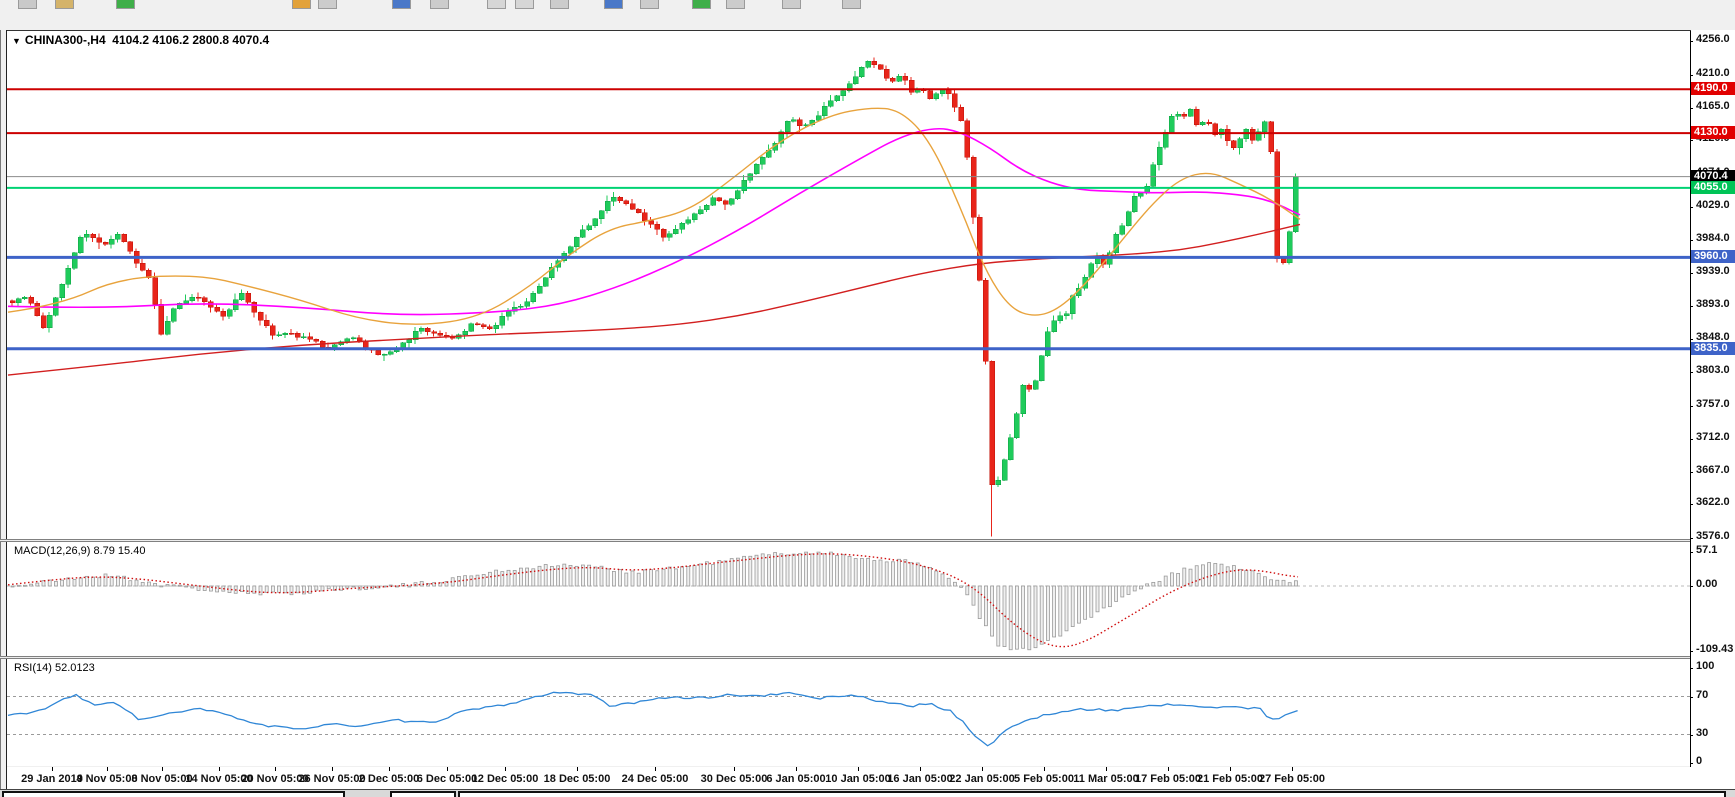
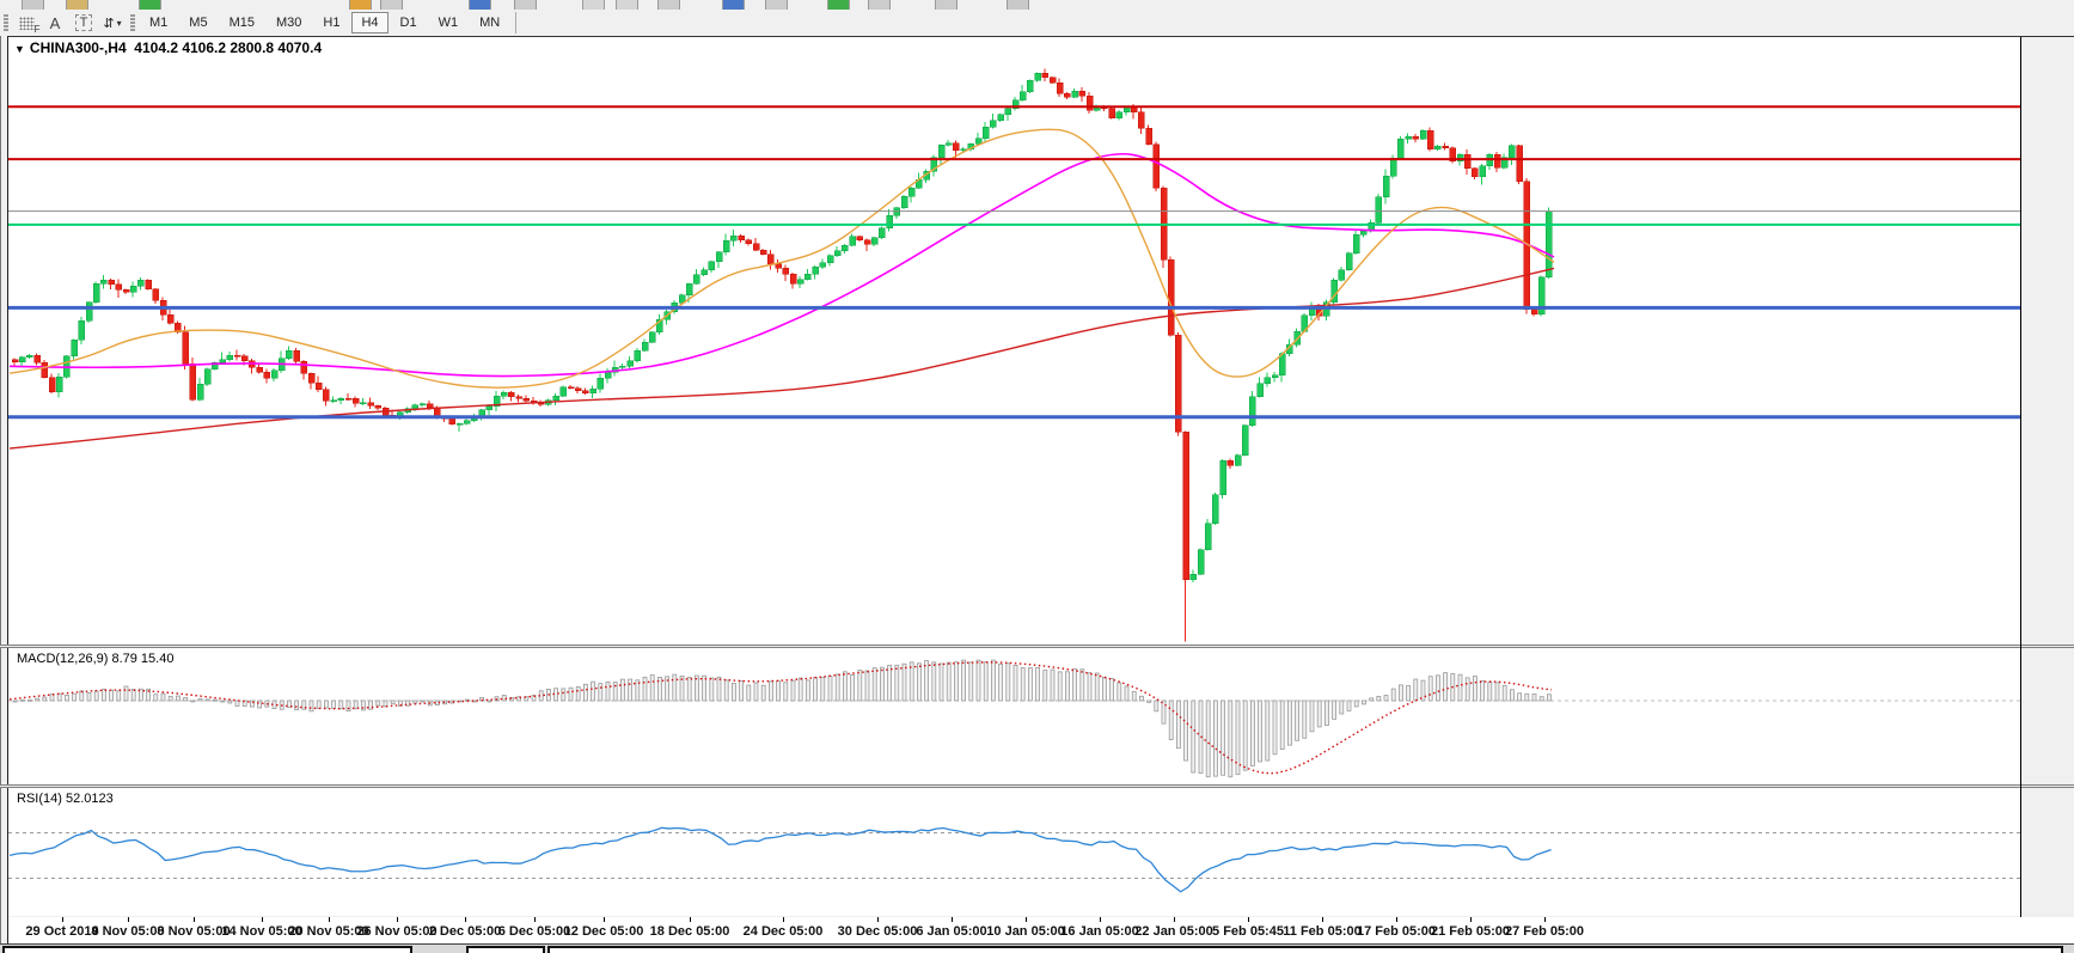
+ F
+ A
+ T
+ ⇵
+ ▾
+ M1
+ M5
+ M15
+ M30
+ H1
+ H4
+ D1
+ W1
+ MN
  ▼ CHINA300-,H4 4104.2 4106.2 2800.8 4070.4
  MACD(12,26,9) 8.79 15.40
  RSI(14) 52.0123
- 4256.0
- 4210.0
- 4165.0
- 4029.0
- 3984.0
- 3939.0
- 3893.0
- 3848.0
- 3803.0
- 3757.0
- 3712.0
- 3667.0
- 3622.0
- 3576.0
- 57.1
- 0.00
- -109.43
- 100
- 70
- 30
- 0
- 4190.0
- 4130.0
- 4070.4
- 4055.0
- 3960.0
- 3835.0
- 29 Jan 2019
+ 29 Oct 2019
  4 Nov 05:00
  8 Nov 05:00
  14 Nov 05:00
  20 Nov 05:00
  26 Nov 05:00
  2 Dec 05:00
  6 Dec 05:00
  12 Dec 05:00
  18 Dec 05:00
  24 Dec 05:00
  30 Dec 05:00
  6 Jan 05:00
  10 Jan 05:00
  16 Jan 05:00
  22 Jan 05:00
- 5 Feb 05:00
+ 5 Feb 05:45
- 11 Mar 05:00
+ 11 Feb 05:00
  17 Feb 05:00
  21 Feb 05:00
  27 Feb 05:00
